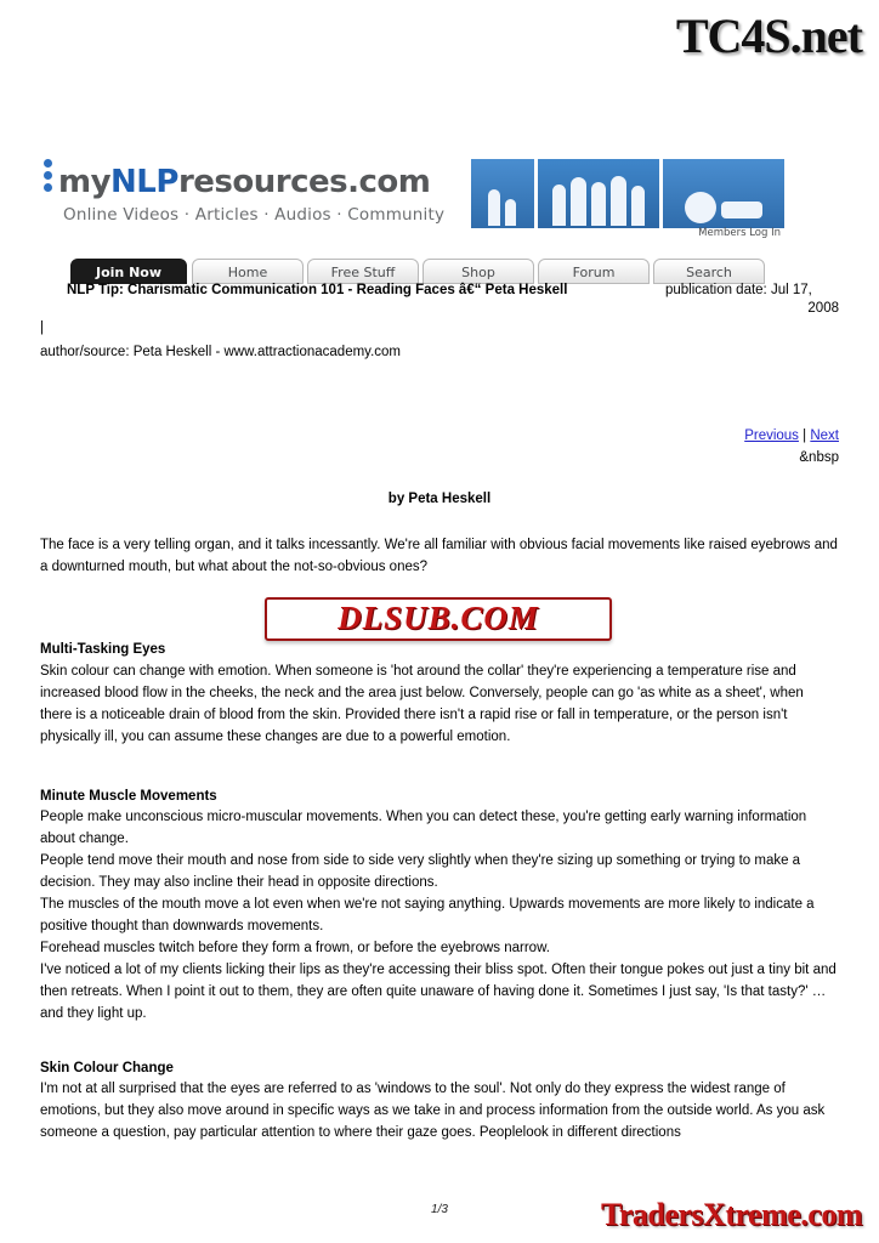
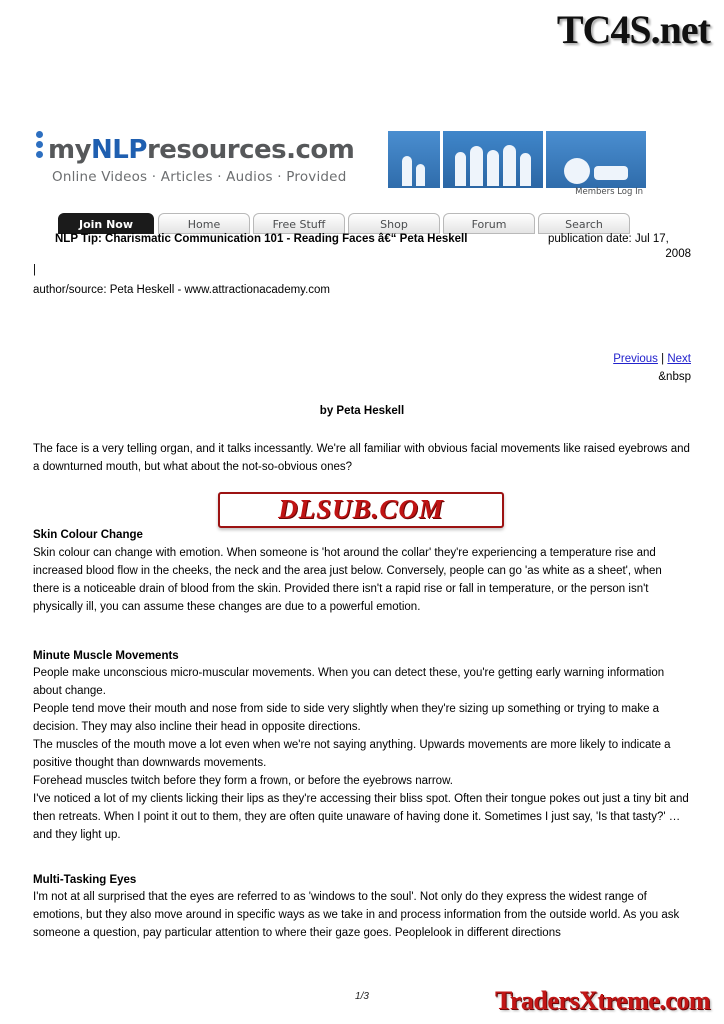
  TC4S.net
  myNLPresources.com
- Online Videos · Articles · Audios · Community
+ Online Videos · Articles · Audios · Provided
  Members Log In
  Join Now
  Home
  Free Stuff
  Shop
  Forum
  Search
  NLP Tip: Charismatic Communication 101 - Reading Faces â€“ Peta Heskell
  publication date: Jul 17,
  2008
  |
  author/source: Peta Heskell - www.attractionacademy.com
  Previous | Next
  &nbsp
  by Peta Heskell
  The face is a very telling organ, and it talks incessantly. We're all familiar with obvious facial movements like raised eyebrows and a downturned mouth, but what about the not-so-obvious ones?
  DLSUB.COM
- Multi-Tasking Eyes
+ Skin Colour Change
  Skin colour can change with emotion. When someone is 'hot around the collar' they're experiencing a temperature rise and increased blood flow in the cheeks, the neck and the area just below. Conversely, people can go 'as white as a sheet', when there is a noticeable drain of blood from the skin. Provided there isn't a rapid rise or fall in temperature, or the person isn't physically ill, you can assume these changes are due to a powerful emotion.
  Minute Muscle Movements
  People make unconscious micro-muscular movements. When you can detect these, you're getting early warning information about change.
  People tend move their mouth and nose from side to side very slightly when they're sizing up something or trying to make a decision. They may also incline their head in opposite directions.
  The muscles of the mouth move a lot even when we're not saying anything. Upwards movements are more likely to indicate a positive thought than downwards movements.
  Forehead muscles twitch before they form a frown, or before the eyebrows narrow.
  I've noticed a lot of my clients licking their lips as they're accessing their bliss spot. Often their tongue pokes out just a tiny bit and then retreats. When I point it out to them, they are often quite unaware of having done it. Sometimes I just say, 'Is that tasty?' …and they light up.
- Skin Colour Change
+ Multi-Tasking Eyes
  I'm not at all surprised that the eyes are referred to as 'windows to the soul'. Not only do they express the widest range of emotions, but they also move around in specific ways as we take in and process information from the outside world. As you ask someone a question, pay particular attention to where their gaze goes. Peoplelook in different directions
  1/3
  TradersXtreme.com
